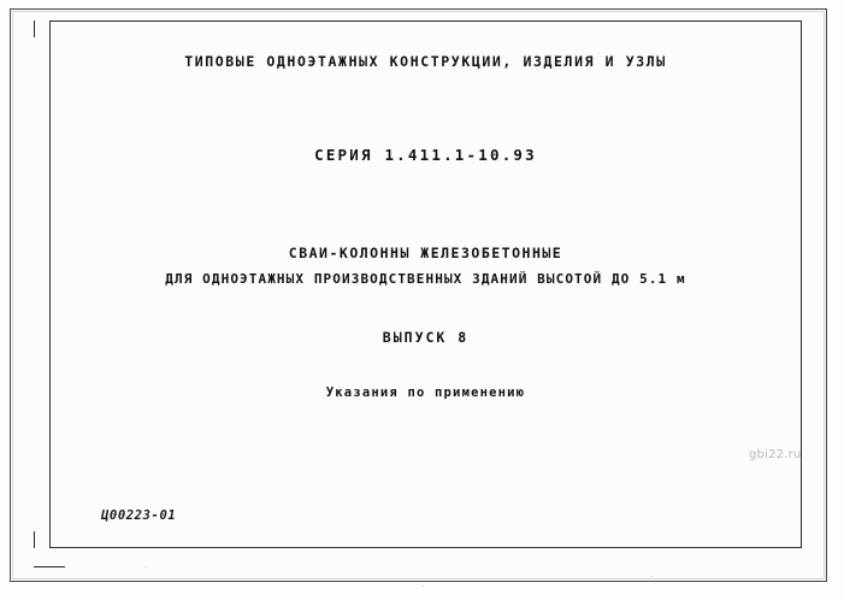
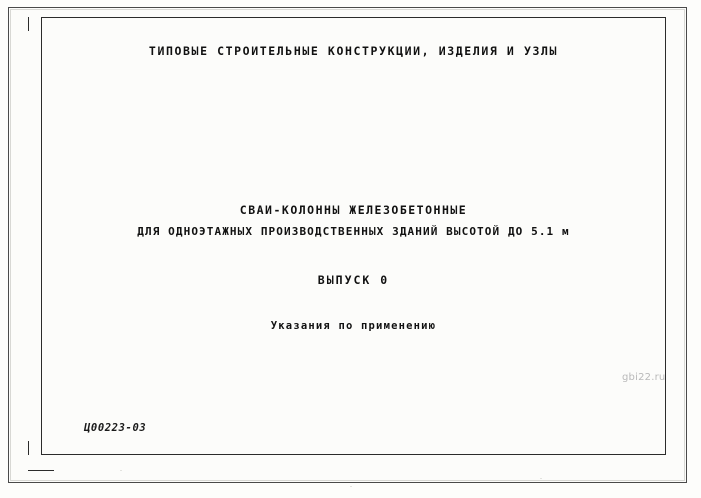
- ТИПОВЫЕ ОДНОЭТАЖНЫХ КОНСТРУКЦИИ, ИЗДЕЛИЯ И УЗЛЫ
+ ТИПОВЫЕ СТРОИТЕЛЬНЫЕ КОНСТРУКЦИИ, ИЗДЕЛИЯ И УЗЛЫ
- СЕРИЯ 1.411.1-10.93
  СВАИ-КОЛОННЫ ЖЕЛЕЗОБЕТОННЫЕ
  ДЛЯ ОДНОЭТАЖНЫХ ПРОИЗВОДСТВЕННЫХ ЗДАНИЙ ВЫСОТОЙ ДО 5.1 м
- ВЫПУСК 8
+ ВЫПУСК 0
  Указания по применению
- Ц00223-01
+ Ц00223-03
  gbi22.ru
